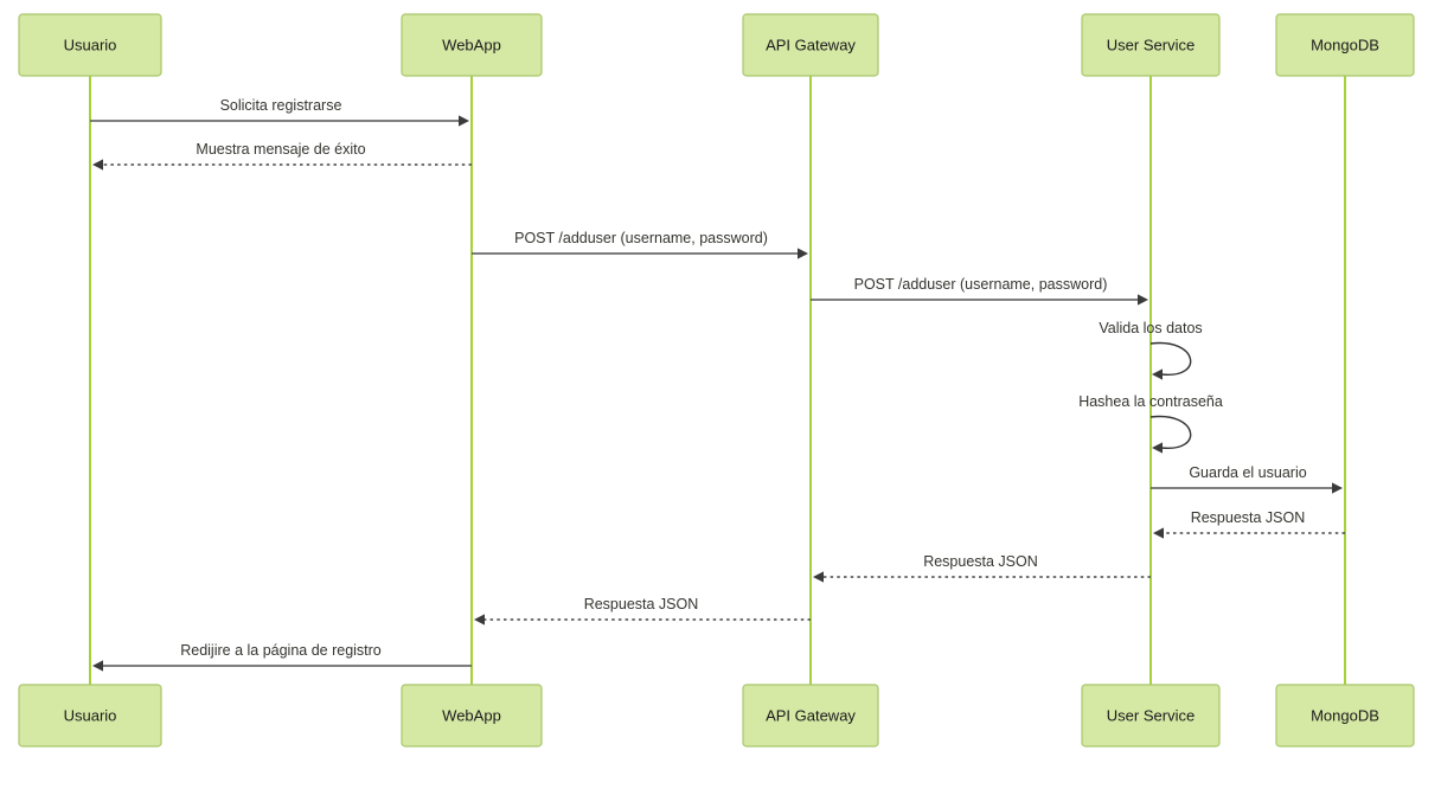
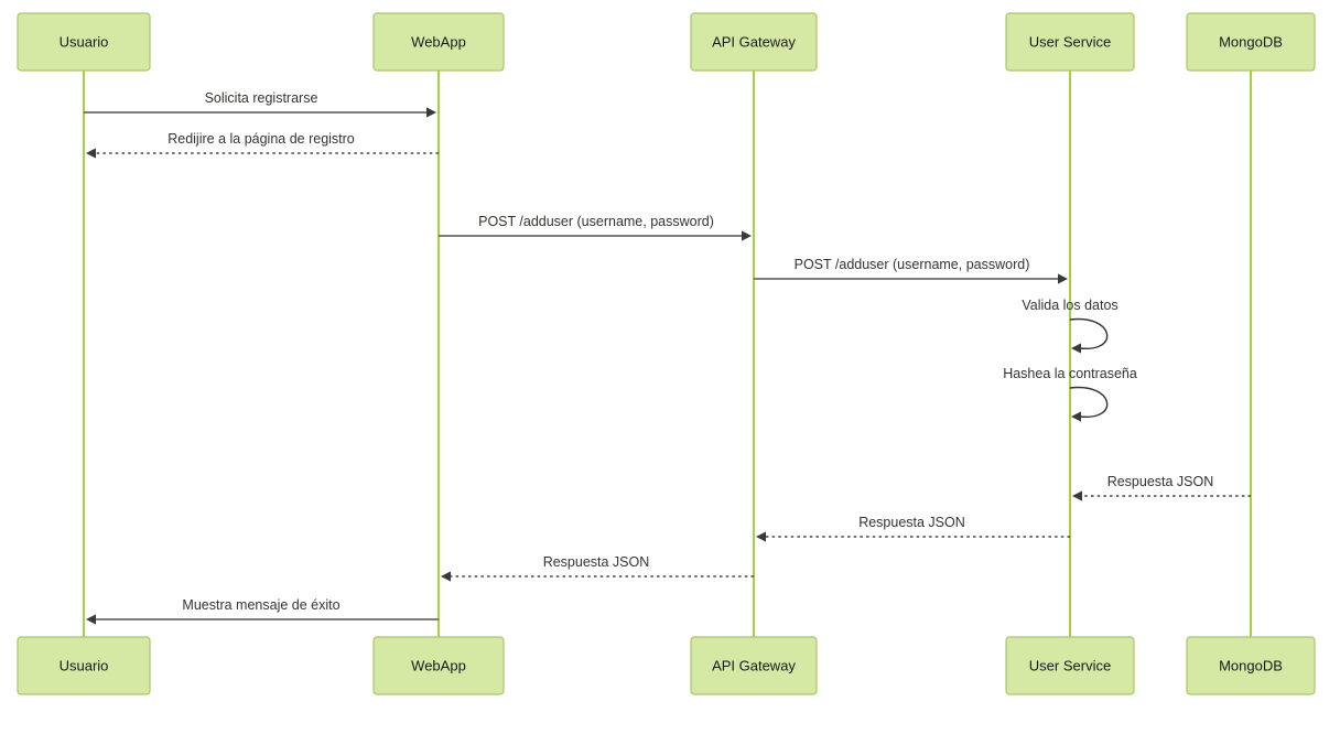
  Solicita registrarse
- Muestra mensaje de éxito
+ Redijire a la página de registro
  POST /adduser (username, password)
  POST /adduser (username, password)
  Valida los datos
  Hashea la contraseña
- Guarda el usuario
  Respuesta JSON
  Respuesta JSON
  Respuesta JSON
- Redijire a la página de registro
+ Muestra mensaje de éxito
  Usuario
  WebApp
  API Gateway
  User Service
  MongoDB
  Usuario
  WebApp
  API Gateway
  User Service
  MongoDB
